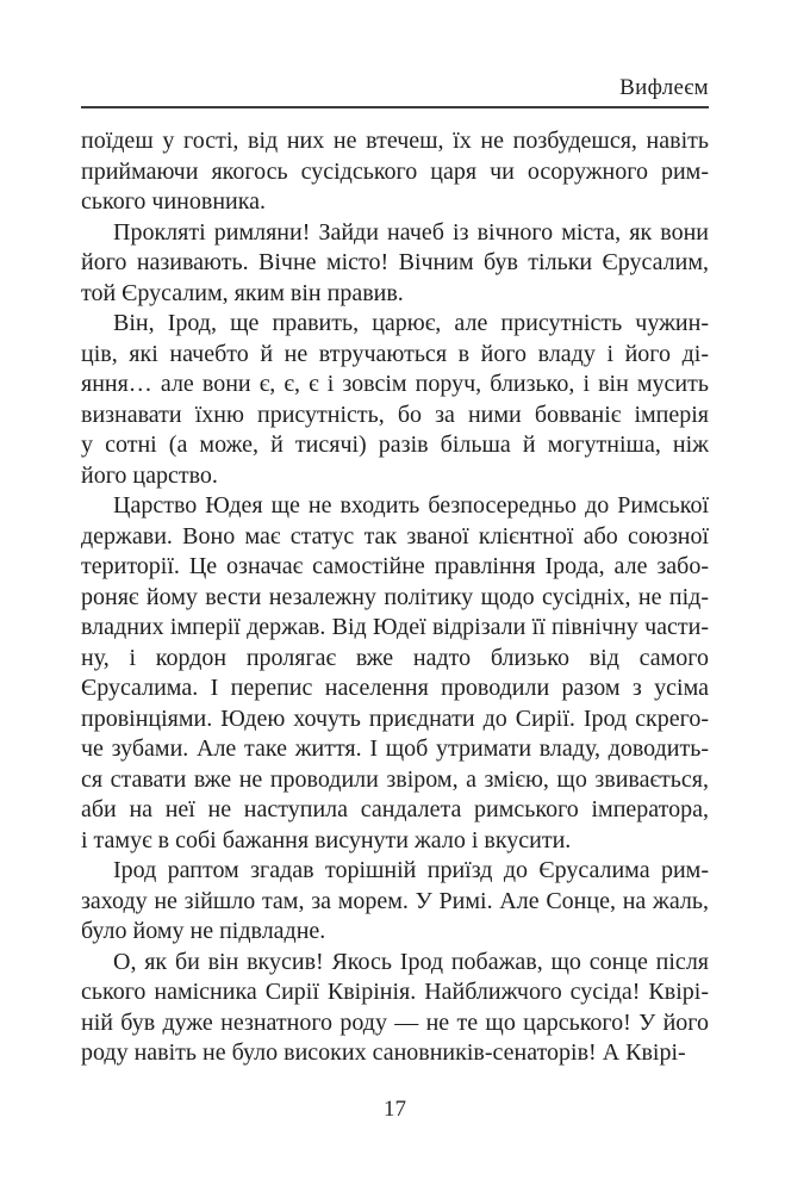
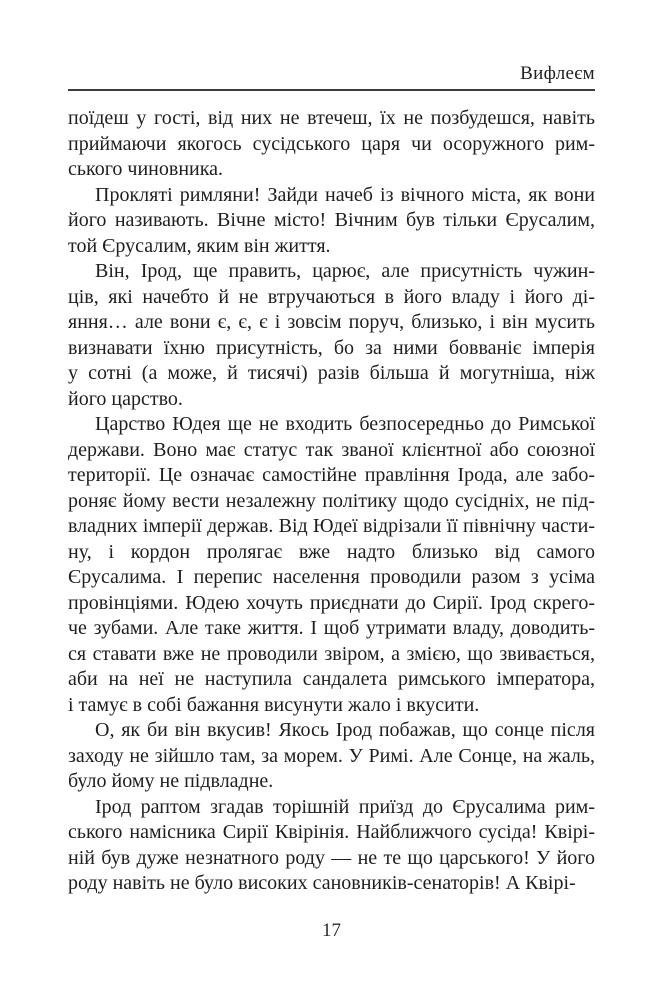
  Вифлеєм
  поїдеш у гості, від них не втечеш, їх не позбудешся, навіть
  приймаючи якогось сусідського царя чи осоружного рим-
  ського чиновника.
  Прокляті римляни! Зайди начеб із вічного міста, як вони
  його називають. Вічне місто! Вічним був тільки Єрусалим,
- той Єрусалим, яким він правив.
+ той Єрусалим, яким він життя.
  Він, Ірод, ще править, царює, але присутність чужин-
  ців, які начебто й не втручаються в його владу і його ді-
  яння… але вони є, є, є і зовсім поруч, близько, і він мусить
  визнавати їхню присутність, бо за ними бовваніє імперія
  у сотні (а може, й тисячі) разів більша й могутніша, ніж
  його царство.
  Царство Юдея ще не входить безпосередньо до Римської
  держави. Воно має статус так званої клієнтної або союзної
  території. Це означає самостійне правління Ірода, але забо-
  роняє йому вести незалежну політику щодо сусідніх, не під-
  владних імперії держав. Від Юдеї відрізали її північну части-
  ну, і кордон пролягає вже надто близько від самого
  Єрусалима. І перепис населення проводили разом з усіма
  провінціями. Юдею хочуть приєднати до Сирії. Ірод скрего-
  че зубами. Але таке життя. І щоб утримати владу, доводить-
  ся ставати вже не проводили звіром, а змією, що звивається,
  аби на неї не наступила сандалета римського імператора,
  і тамує в собі бажання висунути жало і вкусити.
- Ірод раптом згадав торішній приїзд до Єрусалима рим-
+ О, як би він вкусив! Якось Ірод побажав, що сонце після
  заходу не зійшло там, за морем. У Римі. Але Сонце, на жаль,
  було йому не підвладне.
- О, як би він вкусив! Якось Ірод побажав, що сонце після
+ Ірод раптом згадав торішній приїзд до Єрусалима рим-
  ського намісника Сирії Квірінія. Найближчого сусіда! Квірі-
  ній був дуже незнатного роду — не те що царського! У його
  роду навіть не було високих сановників-сенаторів! А Квірі-
  17
